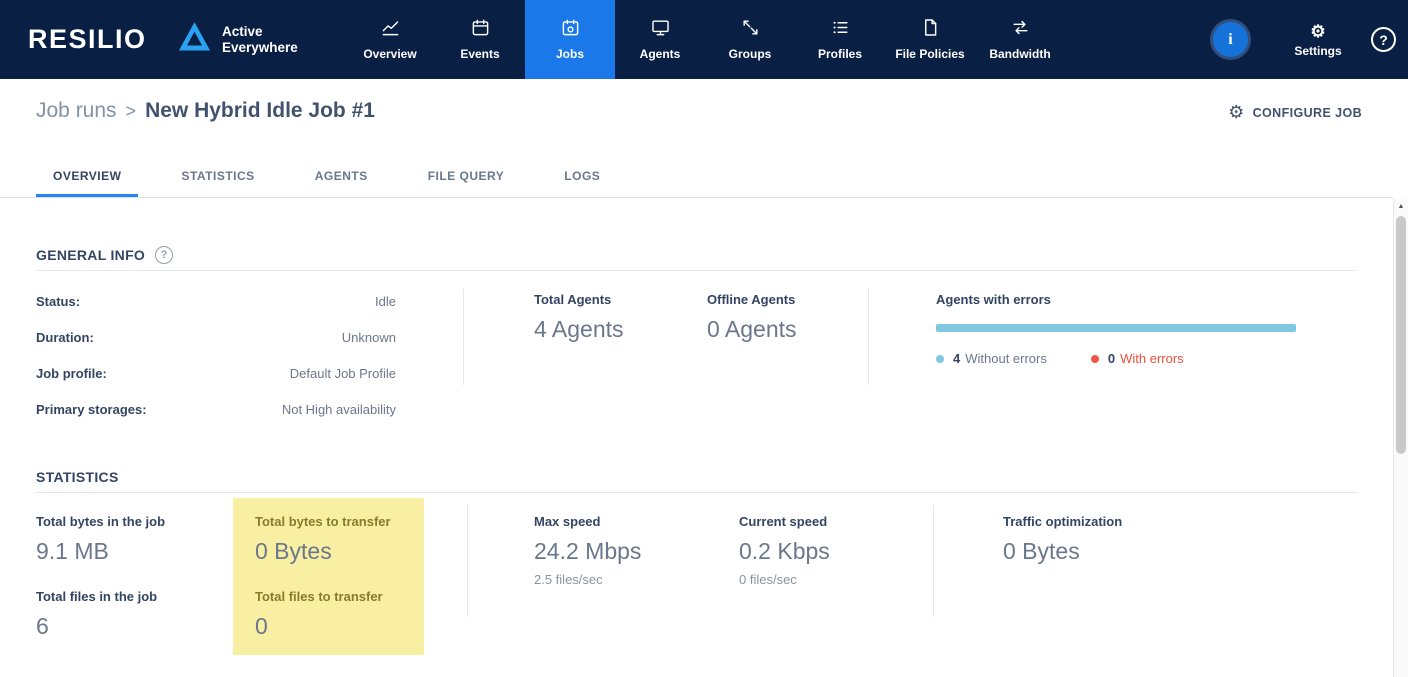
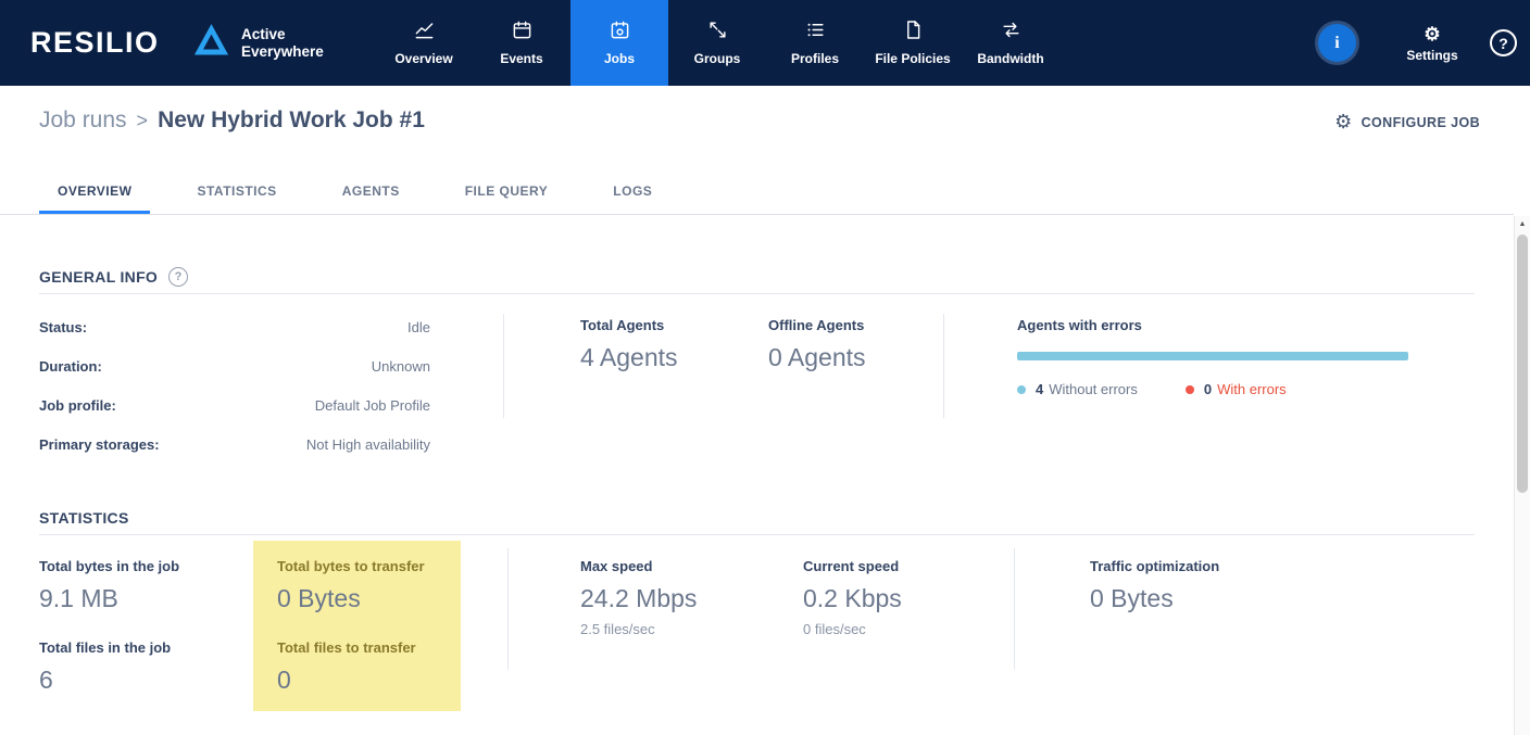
  RESILIO
  Active
  Everywhere
  Overview
  Events
  Jobs
- Agents
  Groups
  Profiles
  File Policies
  Bandwidth
  i
  ⚙
  Settings
  ?
  Job runs
  >
- New Hybrid Idle Job #1
+ New Hybrid Work Job #1
  ⚙
  CONFIGURE JOB
  OVERVIEW
  STATISTICS
  AGENTS
  FILE QUERY
  LOGS
  GENERAL INFO
  ?
  Status:
  Idle
  Duration:
  Unknown
  Job profile:
  Default Job Profile
  Primary storages:
  Not High availability
  Total Agents
  4 Agents
  Offline Agents
  0 Agents
  Agents with errors
  4
  Without errors
  0
  With errors
  STATISTICS
  Total bytes in the job
  9.1 MB
  Total files in the job
  6
  Total bytes to transfer
  0 Bytes
  Total files to transfer
  0
  Max speed
  24.2 Mbps
  2.5 files/sec
  Current speed
  0.2 Kbps
  0 files/sec
  Traffic optimization
  0 Bytes
